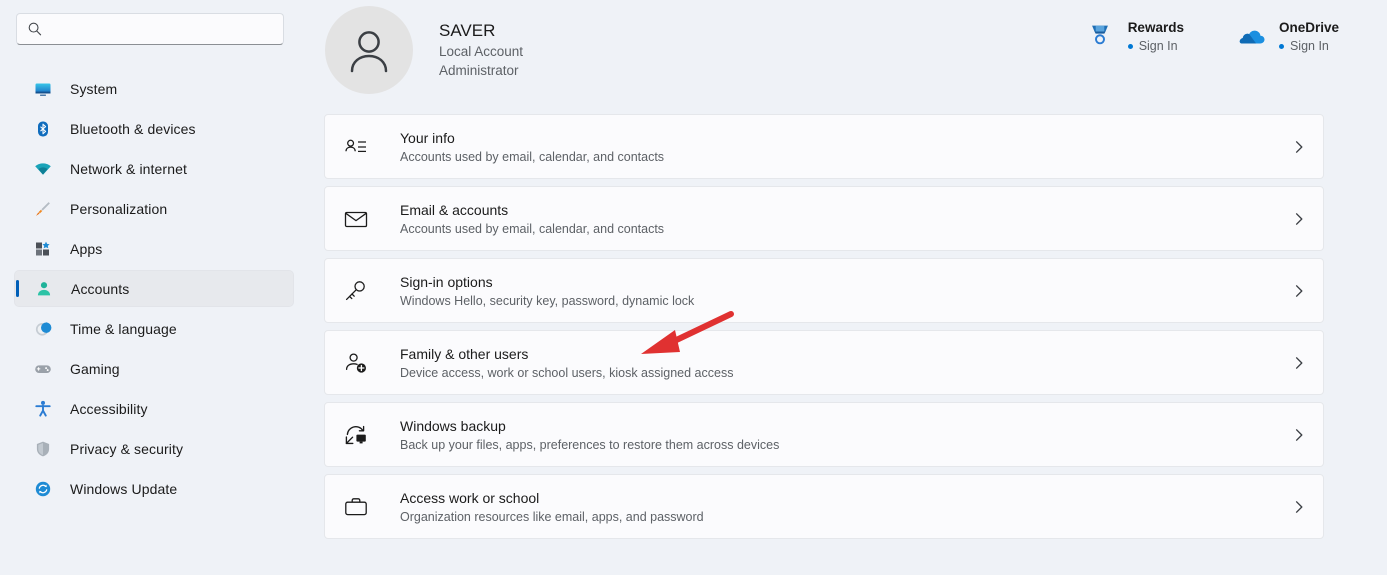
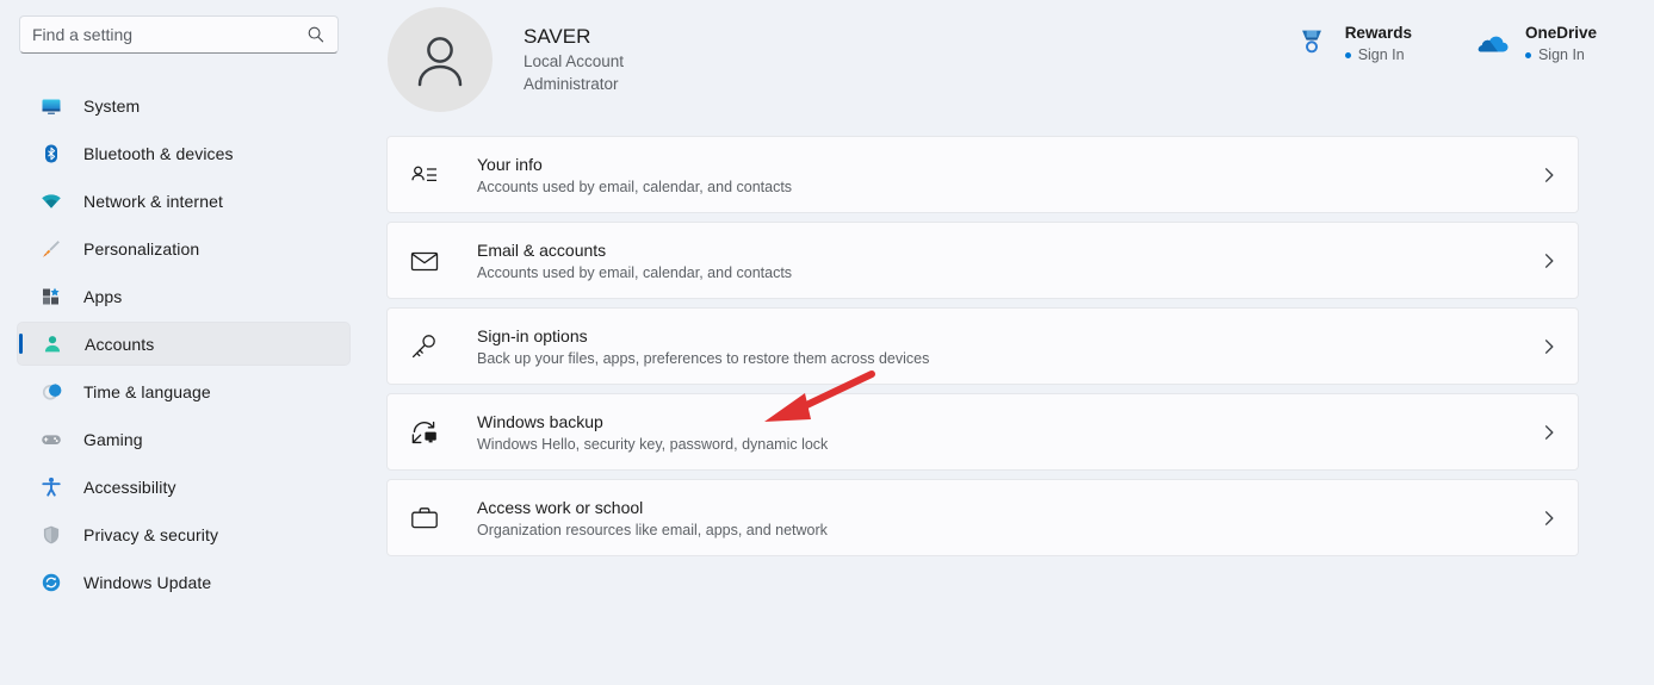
+ Find a setting
  System
  Bluetooth & devices
  Network & internet
  Personalization
  Apps
  Accounts
  Time & language
  Gaming
  Accessibility
  Privacy & security
  Windows Update
  SAVER
  Local Account
  Administrator
  Rewards
  Sign In
  OneDrive
  Sign In
  Your info
  Accounts used by email, calendar, and contacts
  Email & accounts
  Accounts used by email, calendar, and contacts
  Sign-in options
- Windows Hello, security key, password, dynamic lock
+ Back up your files, apps, preferences to restore them across devices
- Family & other users
- Device access, work or school users, kiosk assigned access
  Windows backup
- Back up your files, apps, preferences to restore them across devices
+ Windows Hello, security key, password, dynamic lock
  Access work or school
- Organization resources like email, apps, and password
+ Organization resources like email, apps, and network
